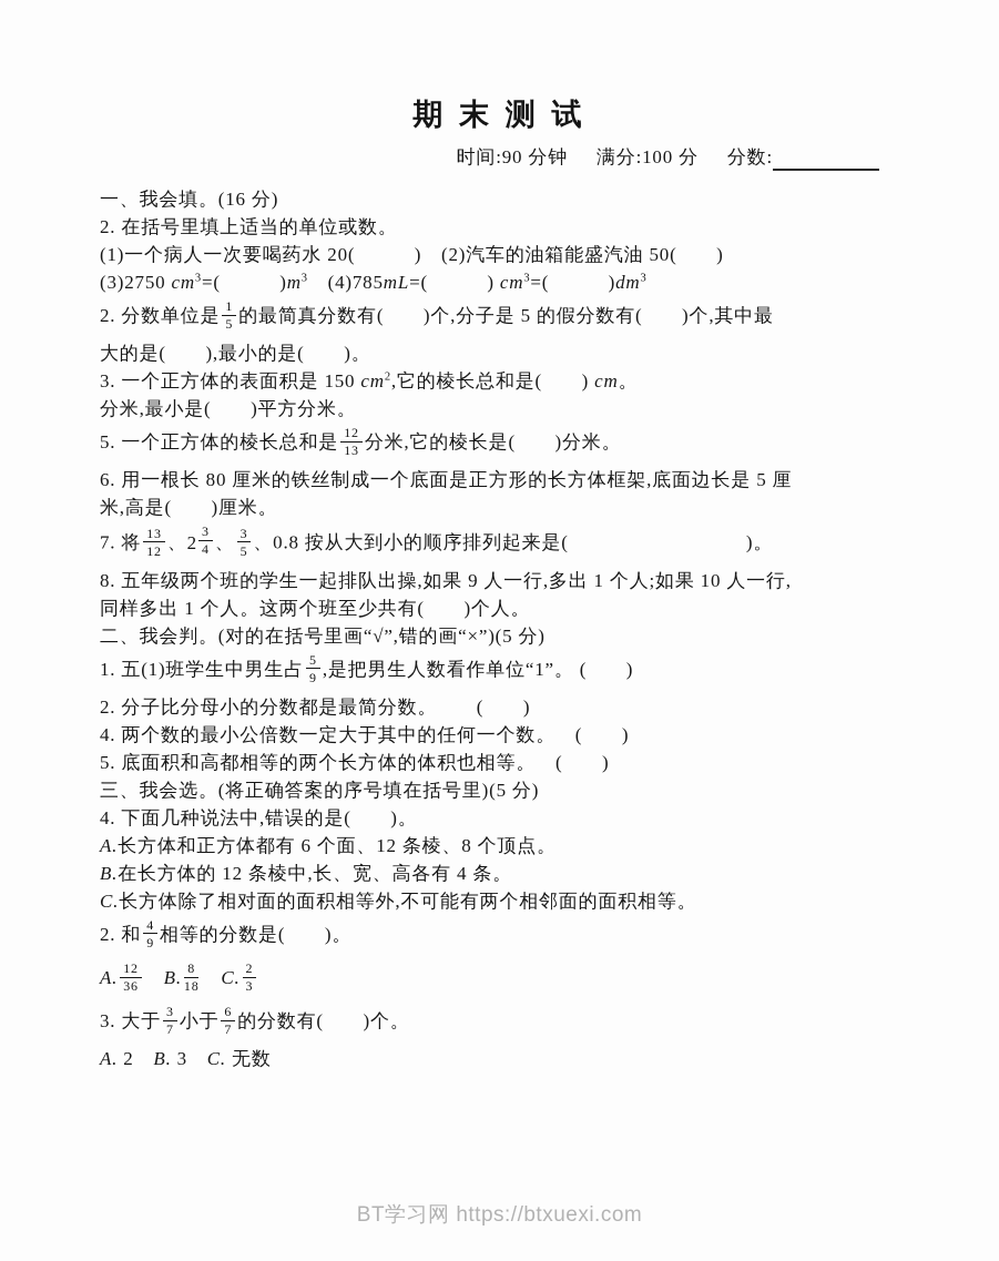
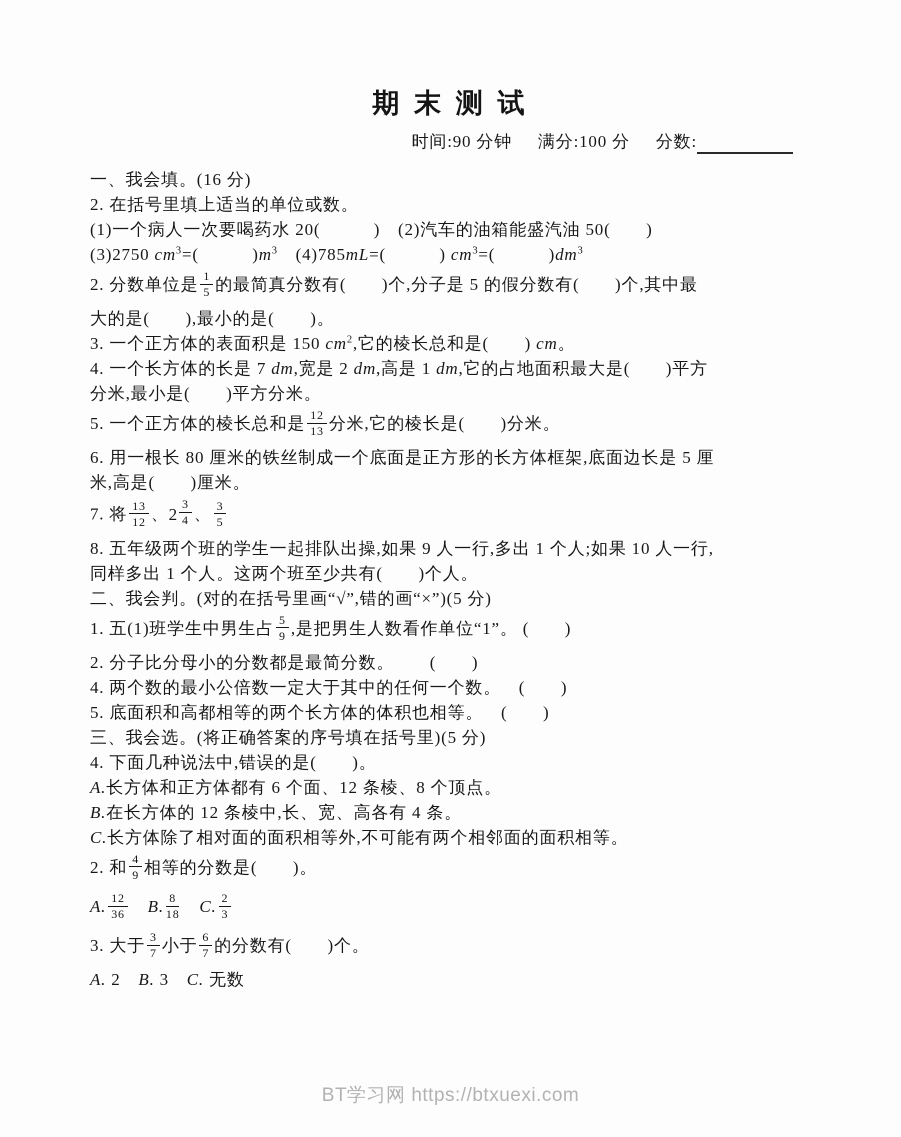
  期 末 测 试
  时间:90 分钟
  满分:100 分
  分数:
  一、我会填。(16 分)
  2. 在括号里填上适当的单位或数。
  (1)一个病人一次要喝药水 20( ) (2)汽车的油箱能盛汽油 50( )
  (3)2750 cm3=( )m3 (4)785mL=( ) cm3=( )dm3
  2. 分数单位是
  1
  5
  的最简真分数有( )个,分子是 5 的假分数有( )个,其中最
  大的是( ),最小的是( )。
  3. 一个正方体的表面积是 150 cm2,它的棱长总和是( ) cm。
+ 4. 一个长方体的长是 7 dm,宽是 2 dm,高是 1 dm,它的占地面积最大是( )平方
  分米,最小是( )平方分米。
  5. 一个正方体的棱长总和是
  12
  13
  分米,它的棱长是( )分米。
  6. 用一根长 80 厘米的铁丝制成一个底面是正方形的长方体框架,底面边长是 5 厘
  米,高是( )厘米。
  7. 将
  13
  12
  、
  2
  3
  4
  、
  3
  5
- 、0.8 按从大到小的顺序排列起来是( )。
  8. 五年级两个班的学生一起排队出操,如果 9 人一行,多出 1 个人;如果 10 人一行,
  同样多出 1 个人。这两个班至少共有( )个人。
  二、我会判。(对的在括号里画“√”,错的画“×”)(5 分)
  1. 五(1)班学生中男生占
  5
  9
  ,是把男生人数看作单位“1”。 ( )
  2. 分子比分母小的分数都是最简分数。 ( )
  4. 两个数的最小公倍数一定大于其中的任何一个数。 ( )
  5. 底面积和高都相等的两个长方体的体积也相等。 ( )
  三、我会选。(将正确答案的序号填在括号里)(5 分)
  4. 下面几种说法中,错误的是( )。
  A.长方体和正方体都有 6 个面、12 条棱、8 个顶点。
  B.在长方体的 12 条棱中,长、宽、高各有 4 条。
  C.长方体除了相对面的面积相等外,不可能有两个相邻面的面积相等。
  2. 和
  4
  9
  相等的分数是( )。
  A.
  12
  36
  B.
  8
  18
  C.
  2
  3
  3. 大于
  3
  7
  小于
  6
  7
  的分数有( )个。
  A. 2 B. 3 C. 无数
  BT学习网 https://btxuexi.com
